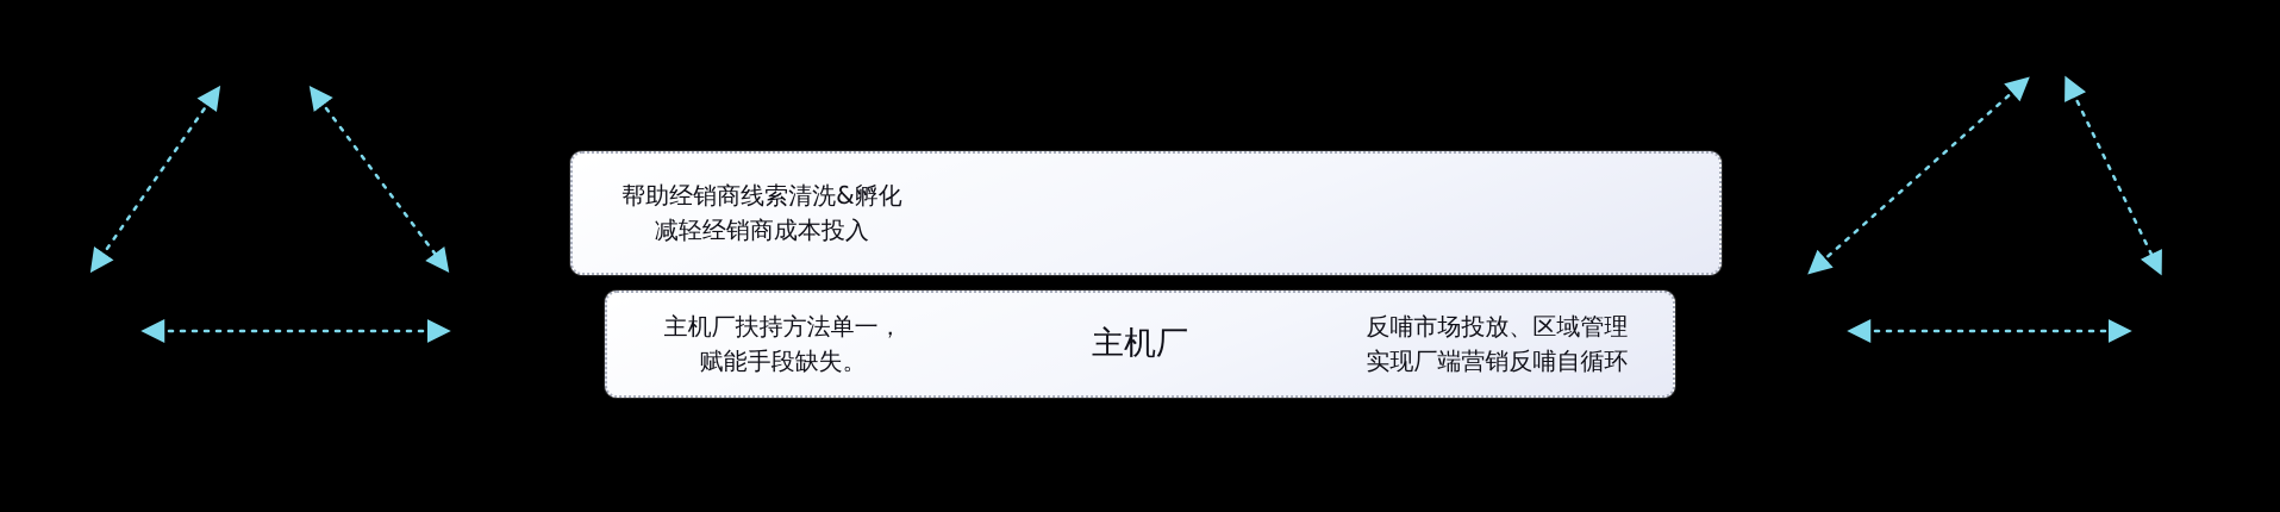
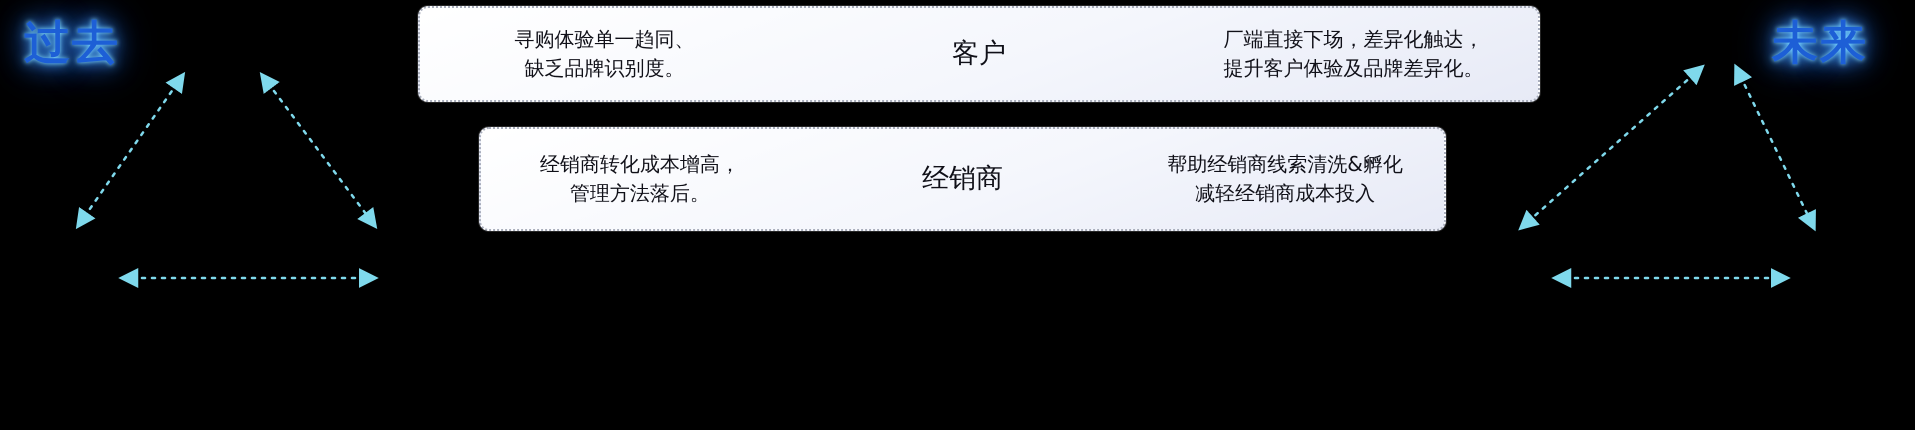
+ 过去
+ 未来
+ 寻购体验单一趋同、
+ 缺乏品牌识别度。
+ 客户
+ 厂端直接下场，差异化触达，
+ 提升客户体验及品牌差异化。
+ 经销商转化成本增高，
+ 管理方法落后。
+ 经销商
  帮助经销商线索清洗&孵化
  减轻经销商成本投入
- 主机厂扶持方法单一，
- 赋能手段缺失。
- 主机厂
- 反哺市场投放、区域管理
- 实现厂端营销反哺自循环
